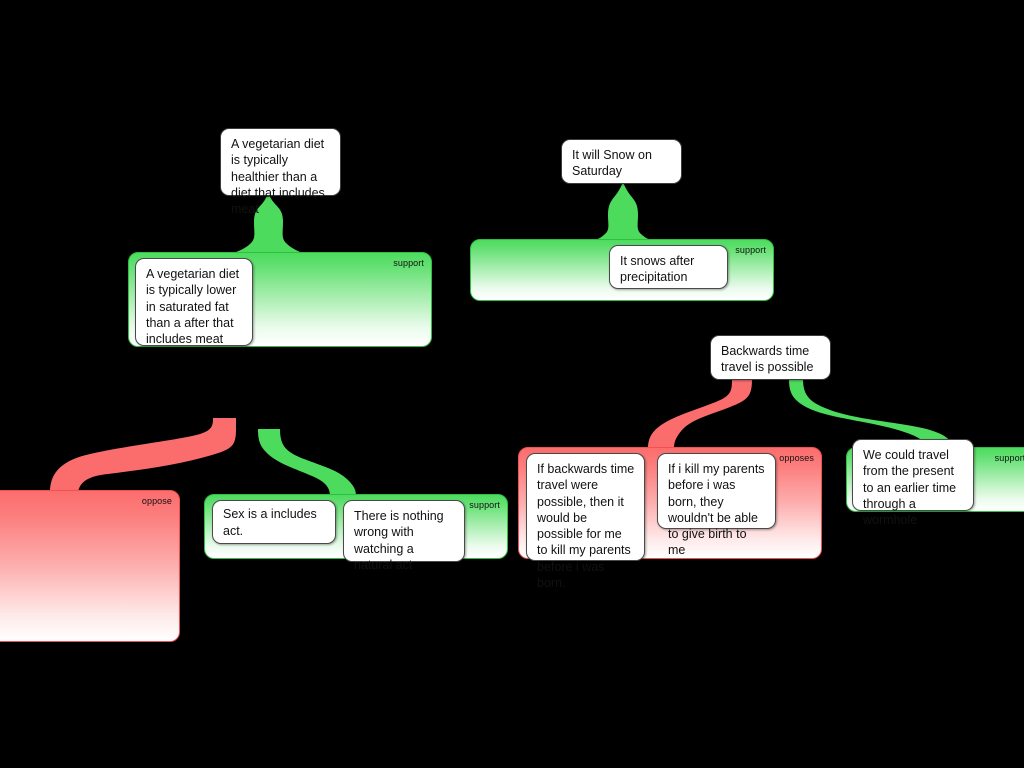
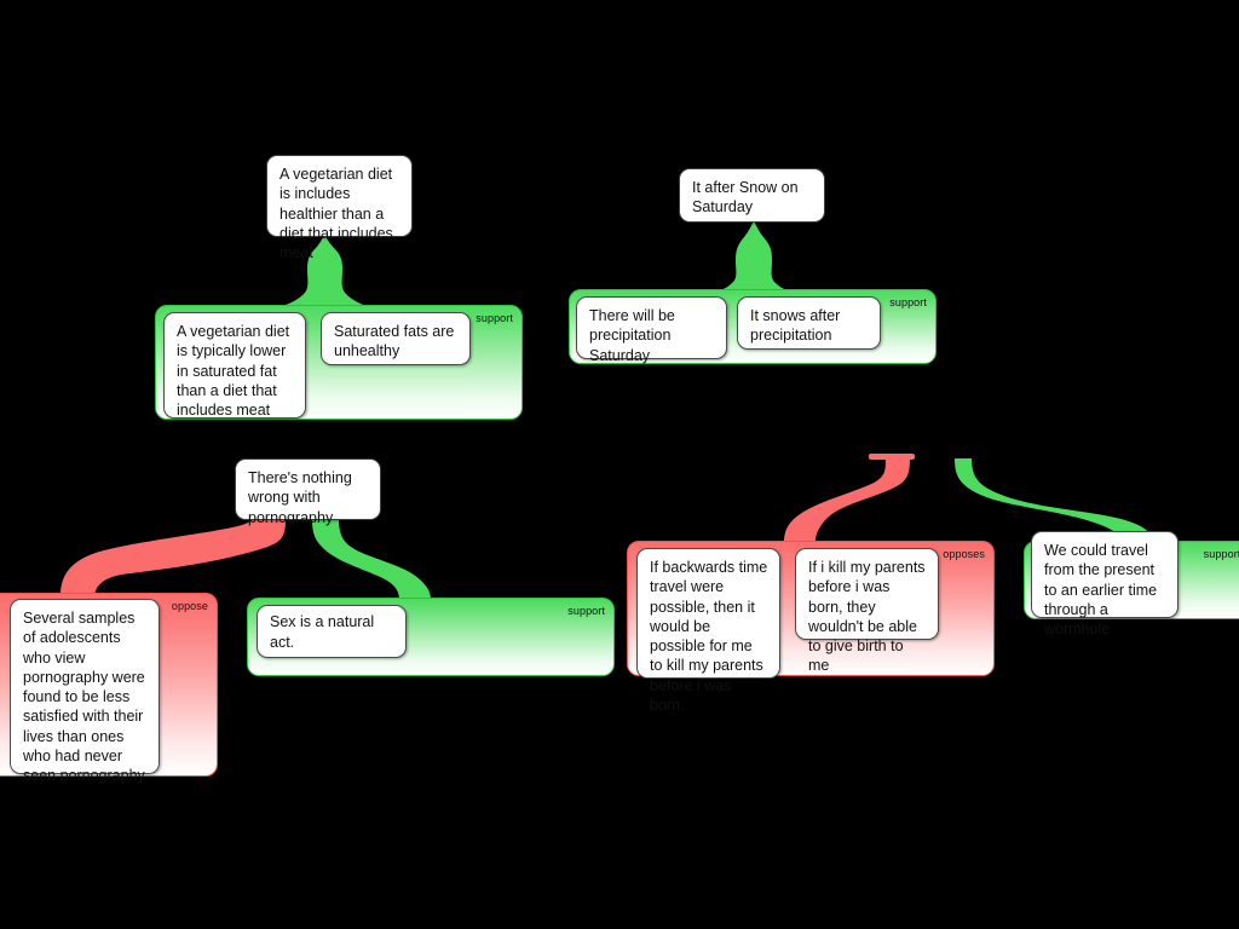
- A vegetarian diet is typically healthier than a diet that includes meat
+ A vegetarian diet is includes healthier than a diet that includes meat
  support
- A vegetarian diet is typically lower in saturated fat than a after that includes meat
+ A vegetarian diet is typically lower in saturated fat than a diet that includes meat
+ Saturated fats are unhealthy
- It will Snow on Saturday
+ It after Snow on Saturday
  support
+ There will be precipitation Saturday
  It snows after precipitation
+ There's nothing wrong with pornography
  oppose
+ Several samples of adolescents who view pornography were found to be less satisfied with their lives than ones who had never seen pornography
  support
- Sex is a includes act.
+ Sex is a natural act.
- There is nothing wrong with watching a natural act
- Backwards time travel is possible
  opposes
  If backwards time travel were possible, then it would be possible for me to kill my parents before i was
  If i kill my parents before i was born, they wouldn't be able to give birth to me
  suppor
  We could travel from the present to an earlier time through a
